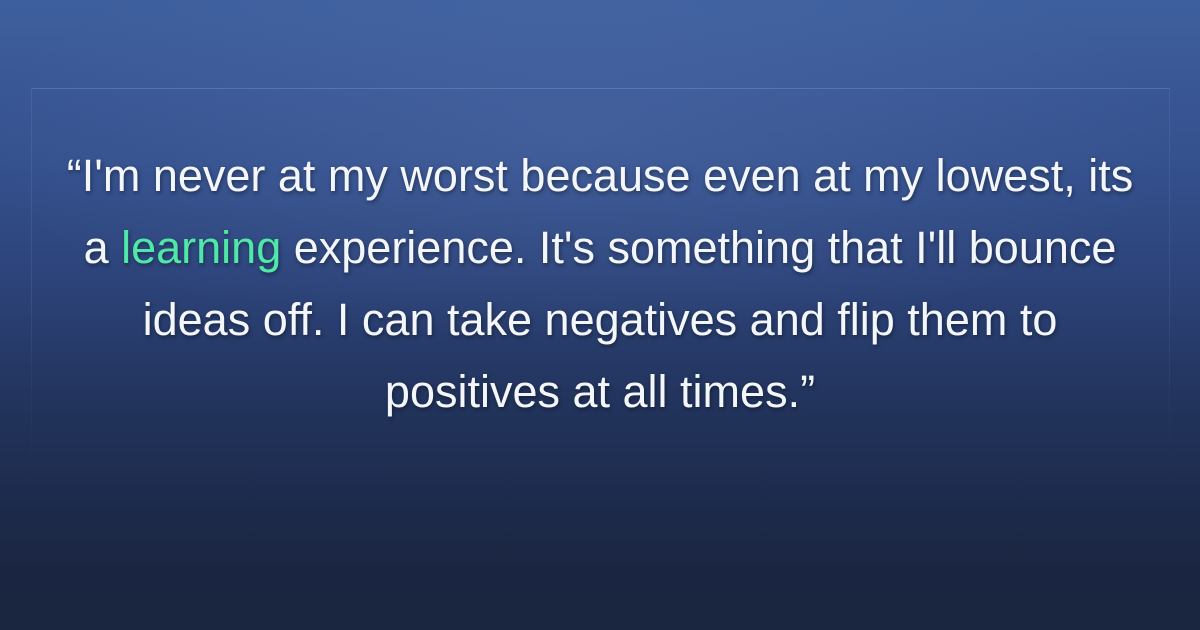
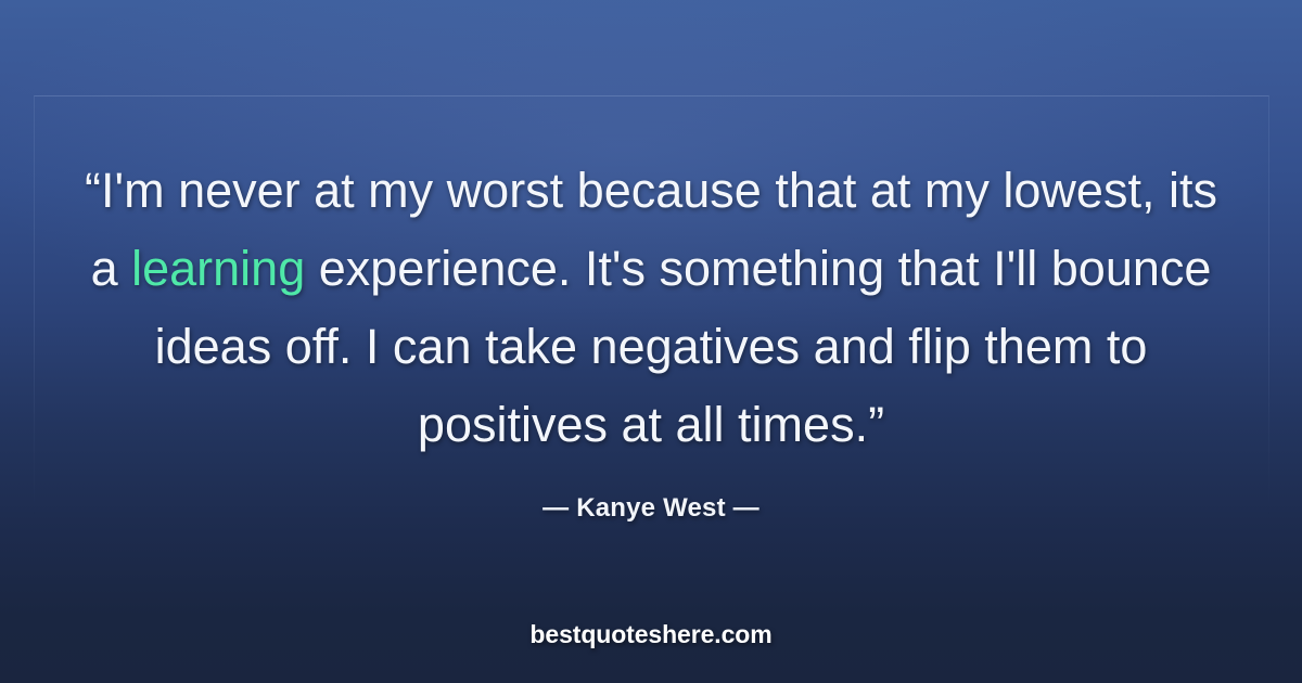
- “I'm never at my worst because even at my lowest, its a learning experience. It's something that I'll bounce ideas off. I can take negatives and flip them to positives at all times.”
+ “I'm never at my worst because that at my lowest, its a learning experience. It's something that I'll bounce ideas off. I can take negatives and flip them to positives at all times.”
+ — Kanye West —
+ bestquoteshere.com
